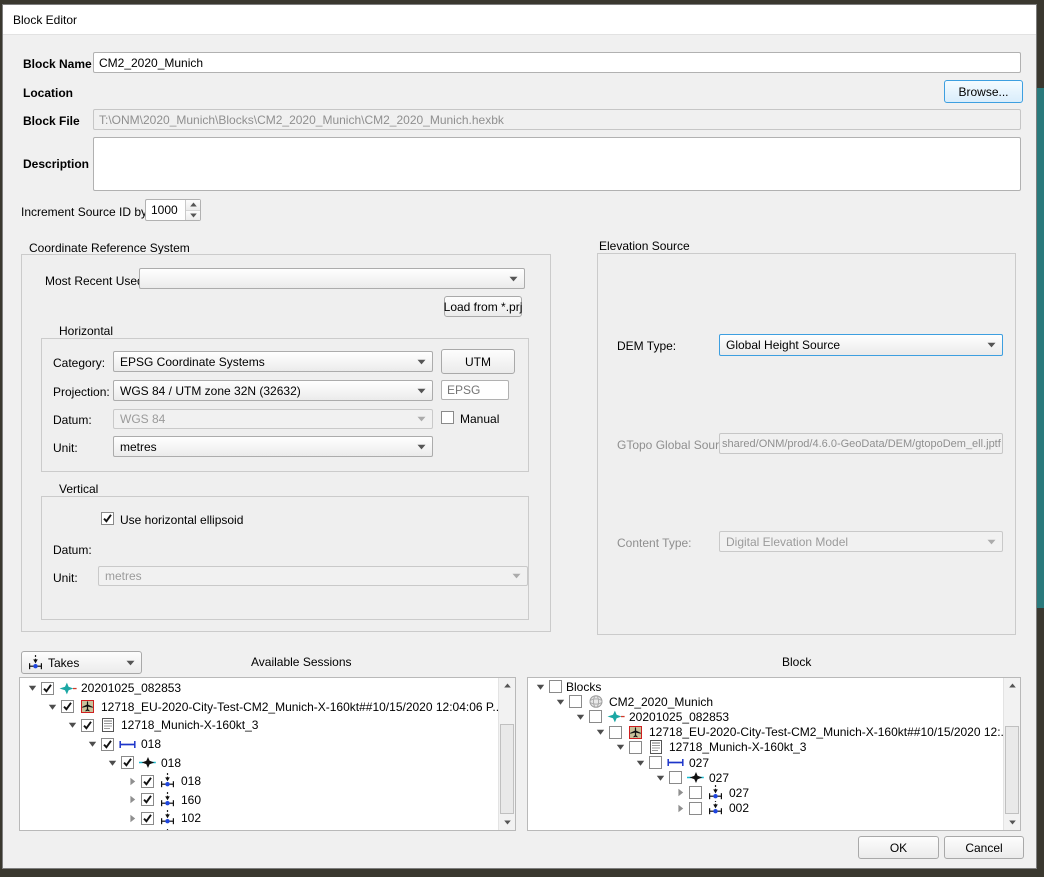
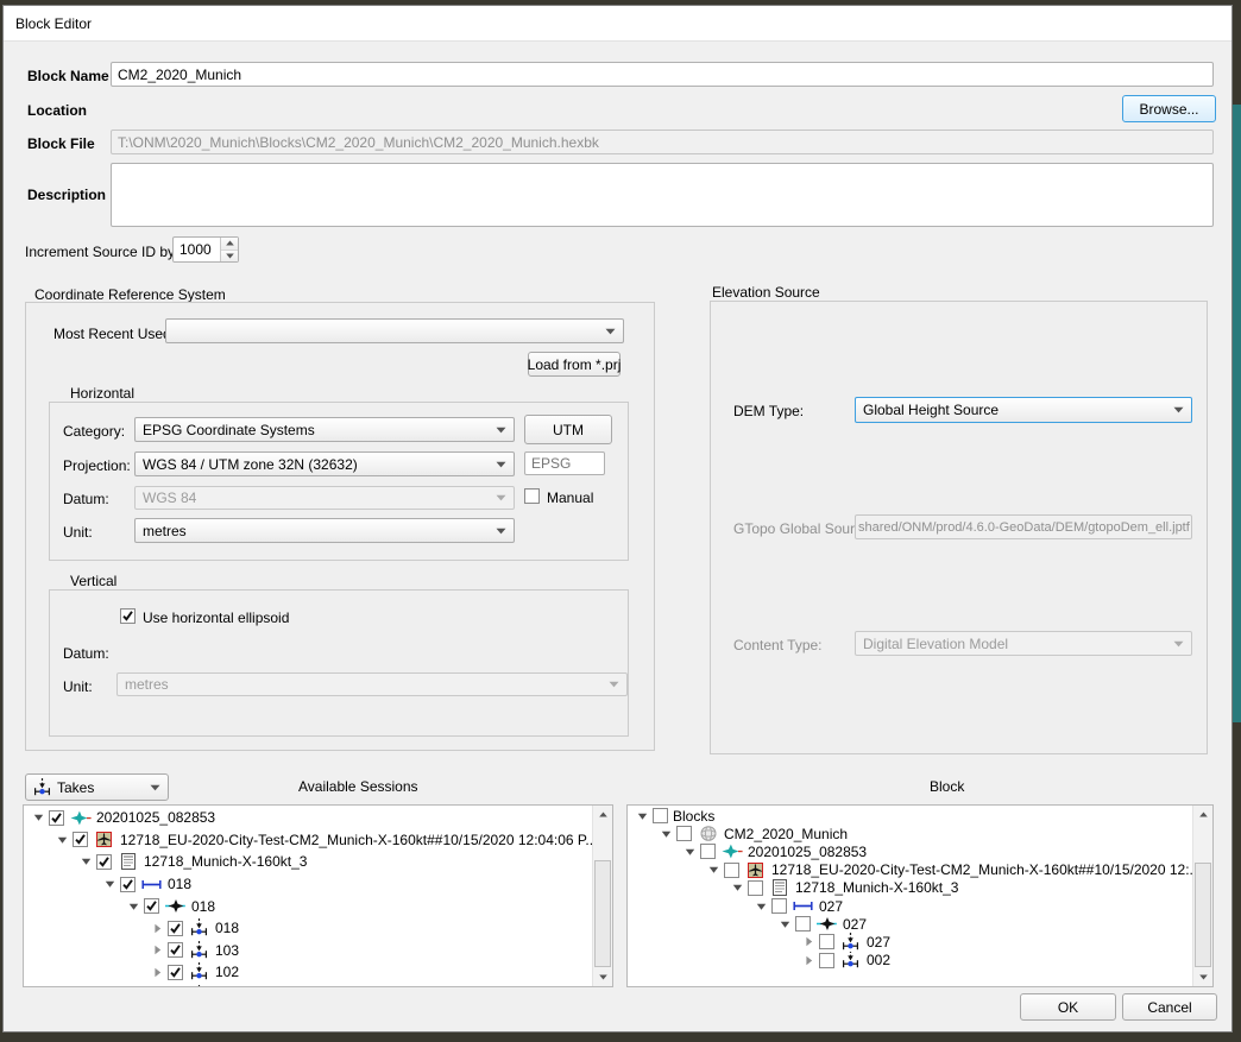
  Block Editor
  Block Name
  CM2_2020_Munich
  Location
  Browse...
  Block File
  T:\ONM\2020_Munich\Blocks\CM2_2020_Munich\CM2_2020_Munich.hexbk
  Description
  Increment Source ID b
  1000
  Coordinate Reference System
  Most Recent Use
  Load from *.prj
  Horizontal
  Category:
  EPSG Coordinate Systems
  UTM
  Projection:
  WGS 84 / UTM zone 32N (32632)
  EPSG
  Datum:
  WGS 84
  Manual
  Unit:
  metres
  Vertical
  Use horizontal ellipsoid
  Datum:
  Unit:
  metres
  Elevation Source
  DEM Type:
  Global Height Source
  GTopo Global Sour
  shared/ONM/prod/4.6.0-GeoData/DEM/gtopoDem_ell.jptf
  Content Type:
  Digital Elevation Model
  Takes
  Available Sessions
  Block
  20201025_082853
  12718_EU-2020-City-Test-CM2_Munich-X-160kt##10/15/2020 12:04:06 P.
  12718_Munich-X-160kt_3
  018
  018
  018
- 160
+ 103
  102
  Blocks
  CM2_2020_Munich
  20201025_082853
  12718_EU-2020-City-Test-CM2_Munich-X-160kt##10/15/2020 12:
  12718_Munich-X-160kt_3
  027
  027
  027
  002
  OK
  Cancel
